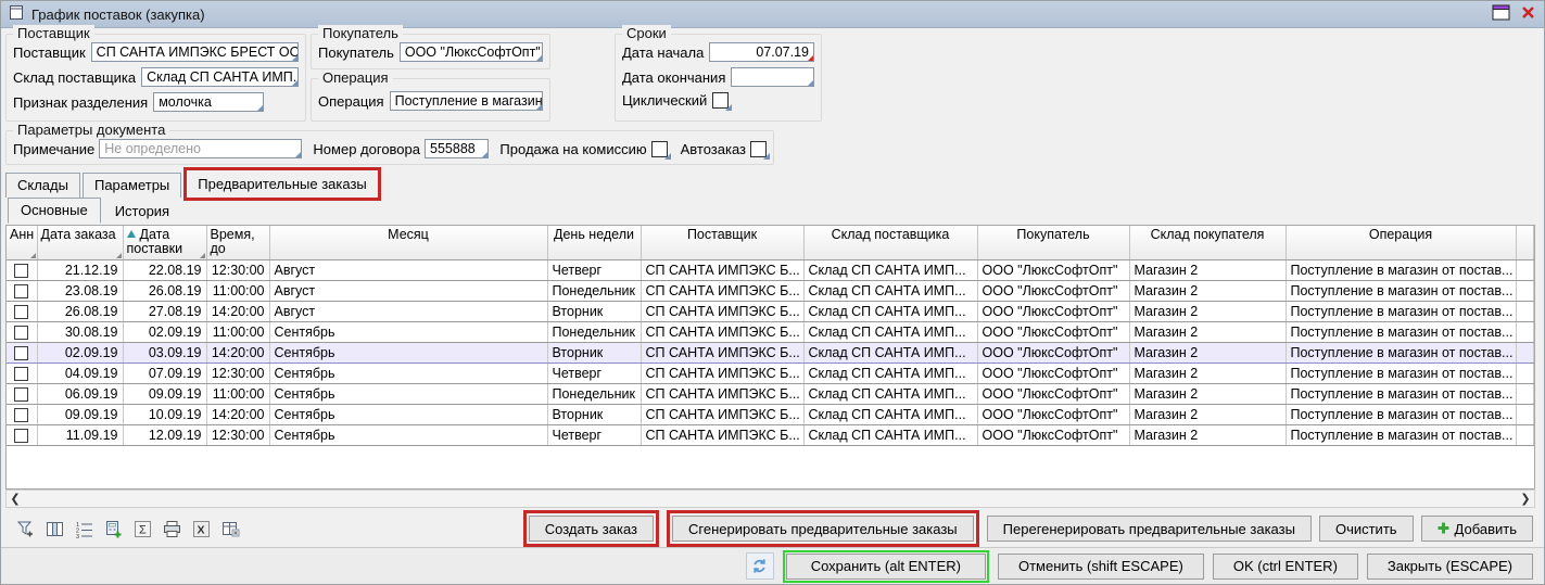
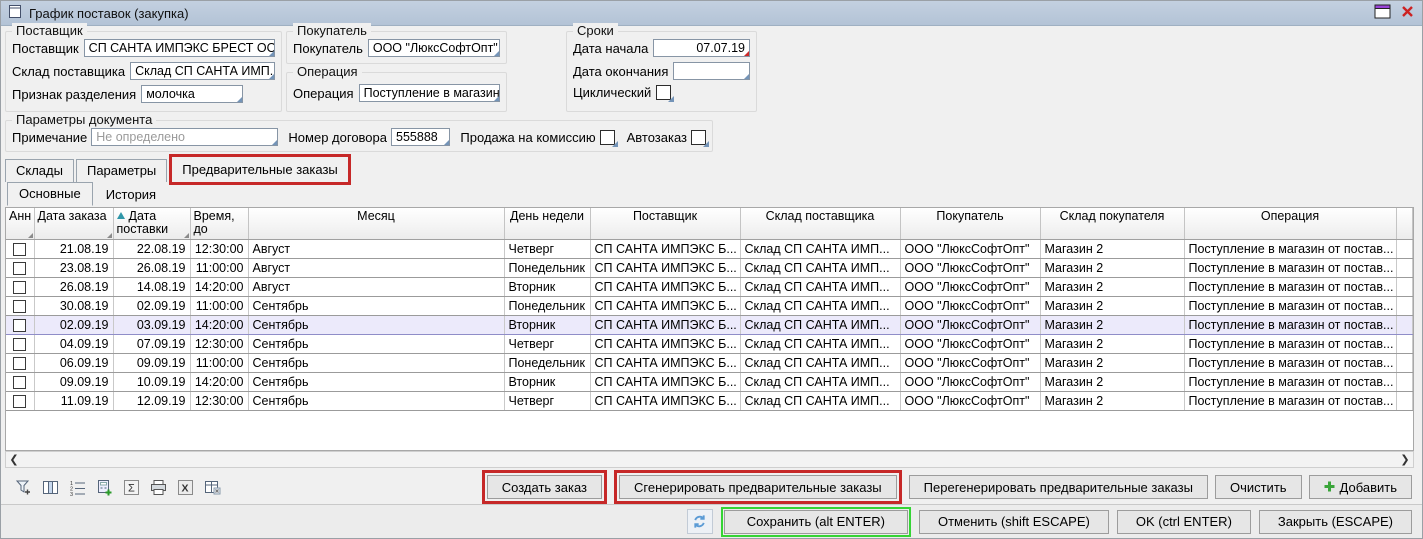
  График поставок (закупка)
  Поставщик
  Поставщик
  СП САНТА ИМПЭКС БРЕСТ ОО
  Склад поставщика
  Склад СП САНТА ИМП.
  Признак разделения
  молочка
  Покупатель
  Покупатель
  ООО "ЛюксСофтОпт"
  Операция
  Операция
  Сроки
  Дата начала
  07.07.19
  Дата окончания
  Циклический
  Параметры документа
  Примечание
  Не определено
  Номер договора
  555888
  Продажа на комиссию
  Автозаказ
  Склады
  Параметры
  Предварительные заказы
  Основные
  История
  Анн	Дата заказа	Дата поставки	Время, до	Месяц	День недели	Поставщик	Склад поставщика	Покупатель	Склад покупателя	Операция
- 	21.12.19	22.08.19	12:30:00	Август	Четверг	СП САНТА ИМПЭКС Б...	Склад СП САНТА ИМП...	ООО "ЛюксСофтОпт"	Магазин 2	Поступление в магазин от постав...
+ 	21.08.19	22.08.19	12:30:00	Август	Четверг	СП САНТА ИМПЭКС Б...	Склад СП САНТА ИМП...	ООО "ЛюксСофтОпт"	Магазин 2	Поступление в магазин от постав...
  	23.08.19	26.08.19	11:00:00	Август	Понедельник	СП САНТА ИМПЭКС Б...	Склад СП САНТА ИМП...	ООО "ЛюксСофтОпт"	Магазин 2	Поступление в магазин от постав...
- 	26.08.19	27.08.19	14:20:00	Август	Вторник	СП САНТА ИМПЭКС Б...	Склад СП САНТА ИМП...	ООО "ЛюксСофтОпт"	Магазин 2	Поступление в магазин от постав...
+ 	26.08.19	14.08.19	14:20:00	Август	Вторник	СП САНТА ИМПЭКС Б...	Склад СП САНТА ИМП...	ООО "ЛюксСофтОпт"	Магазин 2	Поступление в магазин от постав...
  	30.08.19	02.09.19	11:00:00	Сентябрь	Понедельник	СП САНТА ИМПЭКС Б...	Склад СП САНТА ИМП...	ООО "ЛюксСофтОпт"	Магазин 2	Поступление в магазин от постав...
  	02.09.19	03.09.19	14:20:00	Сентябрь	Вторник	СП САНТА ИМПЭКС Б...	Склад СП САНТА ИМП...	ООО "ЛюксСофтОпт"	Магазин 2	Поступление в магазин от постав...
  	04.09.19	07.09.19	12:30:00	Сентябрь	Четверг	СП САНТА ИМПЭКС Б...	Склад СП САНТА ИМП...	ООО "ЛюксСофтОпт"	Магазин 2	Поступление в магазин от постав...
  	06.09.19	09.09.19	11:00:00	Сентябрь	Понедельник	СП САНТА ИМПЭКС Б...	Склад СП САНТА ИМП...	ООО "ЛюксСофтОпт"	Магазин 2	Поступление в магазин от постав...
  	09.09.19	10.09.19	14:20:00	Сентябрь	Вторник	СП САНТА ИМПЭКС Б...	Склад СП САНТА ИМП...	ООО "ЛюксСофтОпт"	Магазин 2	Поступление в магазин от постав...
  	11.09.19	12.09.19	12:30:00	Сентябрь	Четверг	СП САНТА ИМПЭКС Б...	Склад СП САНТА ИМП...	ООО "ЛюксСофтОпт"	Магазин 2	Поступление в магазин от постав...
  ❮
  ❯
  Σ
  X
  Создать заказ
  Сгенерировать предварительные заказы
  Перегенерировать предварительные заказы
  Очистить
  Добавить
  Сохранить (alt ENTER)
  Отменить (shift ESCAPE)
  OK (ctrl ENTER)
  Закрыть (ESCAPE)
